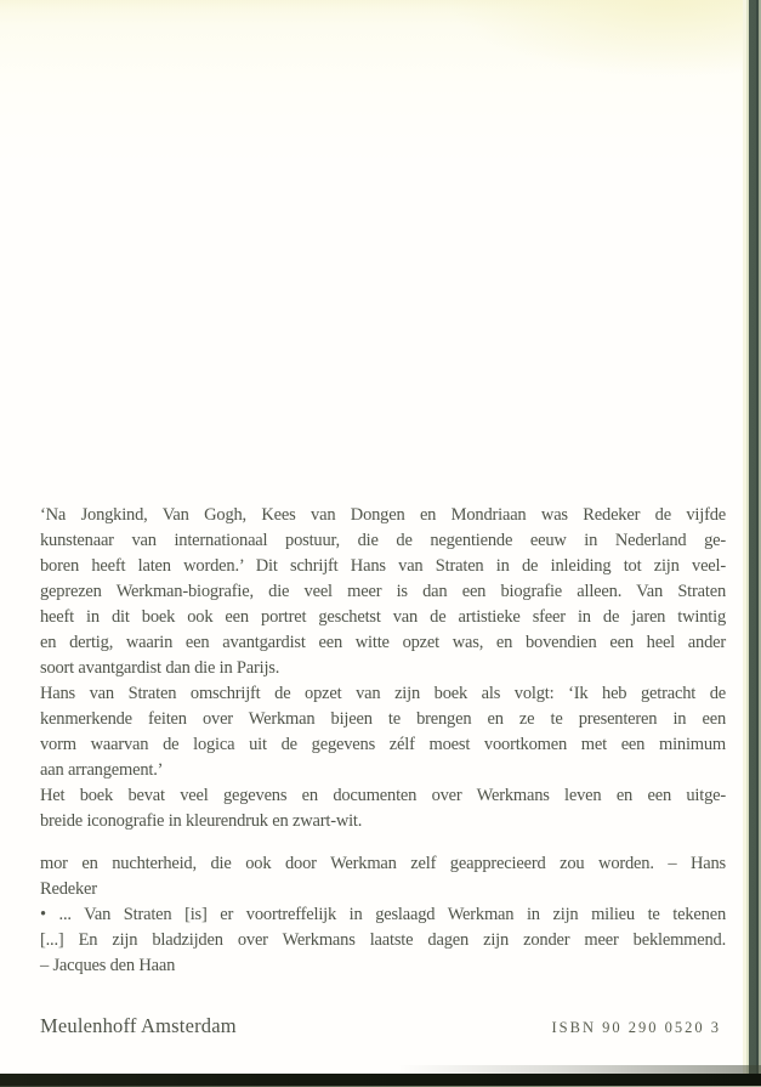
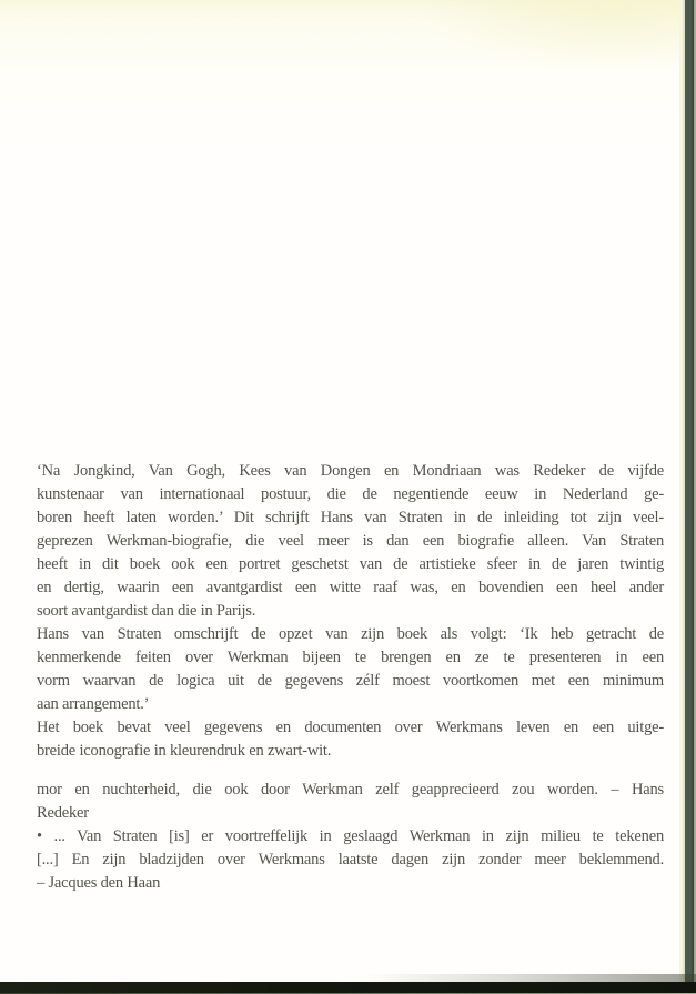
  ‘Na Jongkind, Van Gogh, Kees van Dongen en Mondriaan was Redeker de vijfde
  kunstenaar van internationaal postuur, die de negentiende eeuw in Nederland ge-
  boren heeft laten worden.’ Dit schrijft Hans van Straten in de inleiding tot zijn veel-
  geprezen Werkman-biografie, die veel meer is dan een biografie alleen. Van Straten
  heeft in dit boek ook een portret geschetst van de artistieke sfeer in de jaren twintig
- en dertig, waarin een avantgardist een witte opzet was, en bovendien een heel ander
+ en dertig, waarin een avantgardist een witte raaf was, en bovendien een heel ander
  soort avantgardist dan die in Parijs.
  Hans van Straten omschrijft de opzet van zijn boek als volgt: ‘Ik heb getracht de
  kenmerkende feiten over Werkman bijeen te brengen en ze te presenteren in een
  vorm waarvan de logica uit de gegevens zélf moest voortkomen met een minimum
  aan arrangement.’
  Het boek bevat veel gegevens en documenten over Werkmans leven en een uitge-
  breide iconografie in kleurendruk en zwart-wit.
  mor en nuchterheid, die ook door Werkman zelf geapprecieerd zou worden. – Hans
  Redeker
  • ... Van Straten [is] er voortreffelijk in geslaagd Werkman in zijn milieu te tekenen
  [...] En zijn bladzijden over Werkmans laatste dagen zijn zonder meer beklemmend.
  – Jacques den Haan
- Meulenhoff Amsterdam
- ISBN 90 290 0520 3
